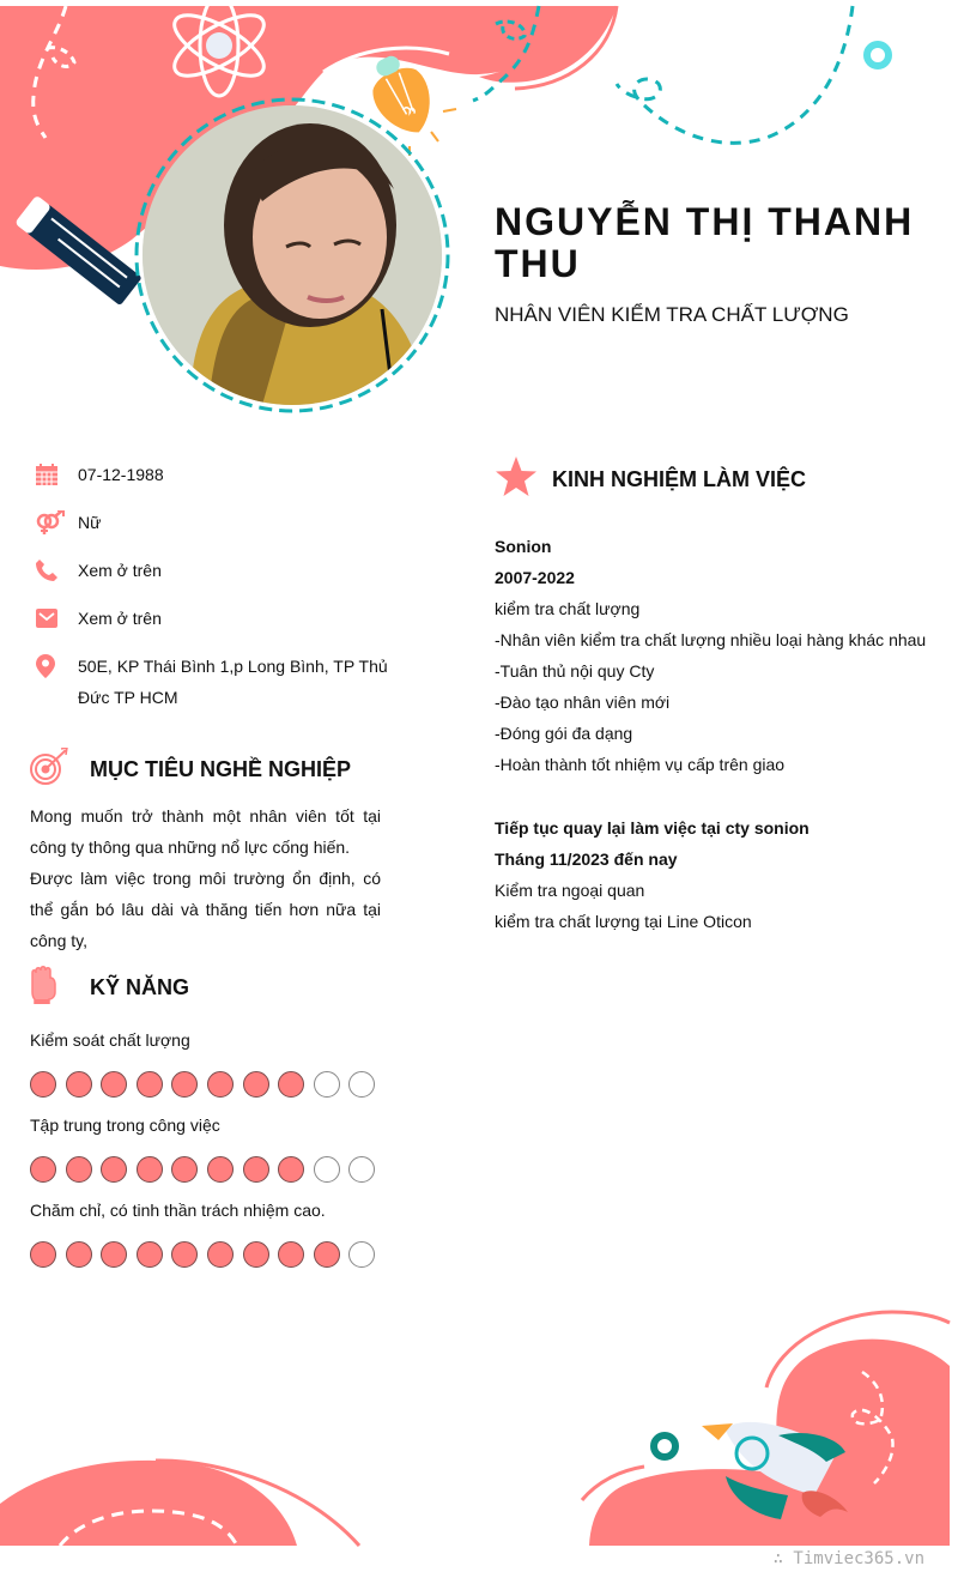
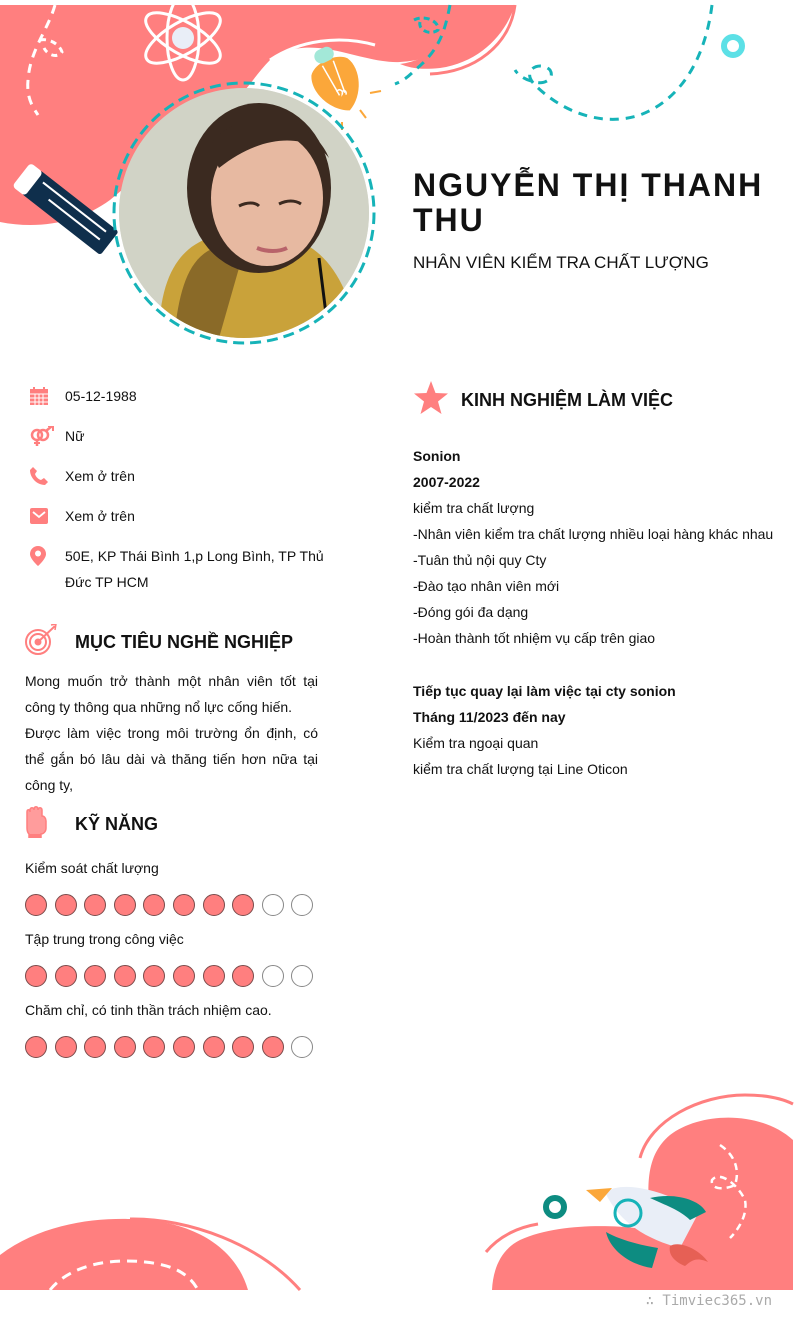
  NGUYỄN THỊ THANH THU
  NHÂN VIÊN KIỂM TRA CHẤT LƯỢNG
- 07-12-1988
+ 05-12-1988
  Nữ
  Xem ở trên
  Xem ở trên
  50E, KP Thái Bình 1,p Long Bình, TP Thủ Đức TP HCM
  MỤC TIÊU NGHỀ NGHIỆP
  Mong muốn trở thành một nhân viên tốt tại công ty thông qua những nổ lực cống hiến.
  Được làm việc trong môi trường ổn định, có thể gắn bó lâu dài và thăng tiến hơn nữa tại công ty,
  KỸ NĂNG
  Kiểm soát chất lượng
  Tập trung trong công việc
  Chăm chỉ, có tinh thần trách nhiệm cao.
  KINH NGHIỆM LÀM VIỆC
  Sonion
  2007-2022
  kiểm tra chất lượng
  -Nhân viên kiểm tra chất lượng nhiều loại hàng khác nhau
  -Tuân thủ nội quy Cty
  -Đào tạo nhân viên mới
  -Đóng gói đa dạng
  -Hoàn thành tốt nhiệm vụ cấp trên giao
  Tiếp tục quay lại làm việc tại cty sonion
  Tháng 11/2023 đến nay
  Kiểm tra ngoại quan
  kiểm tra chất lượng tại Line Oticon
  ∴ Timviec365.vn
